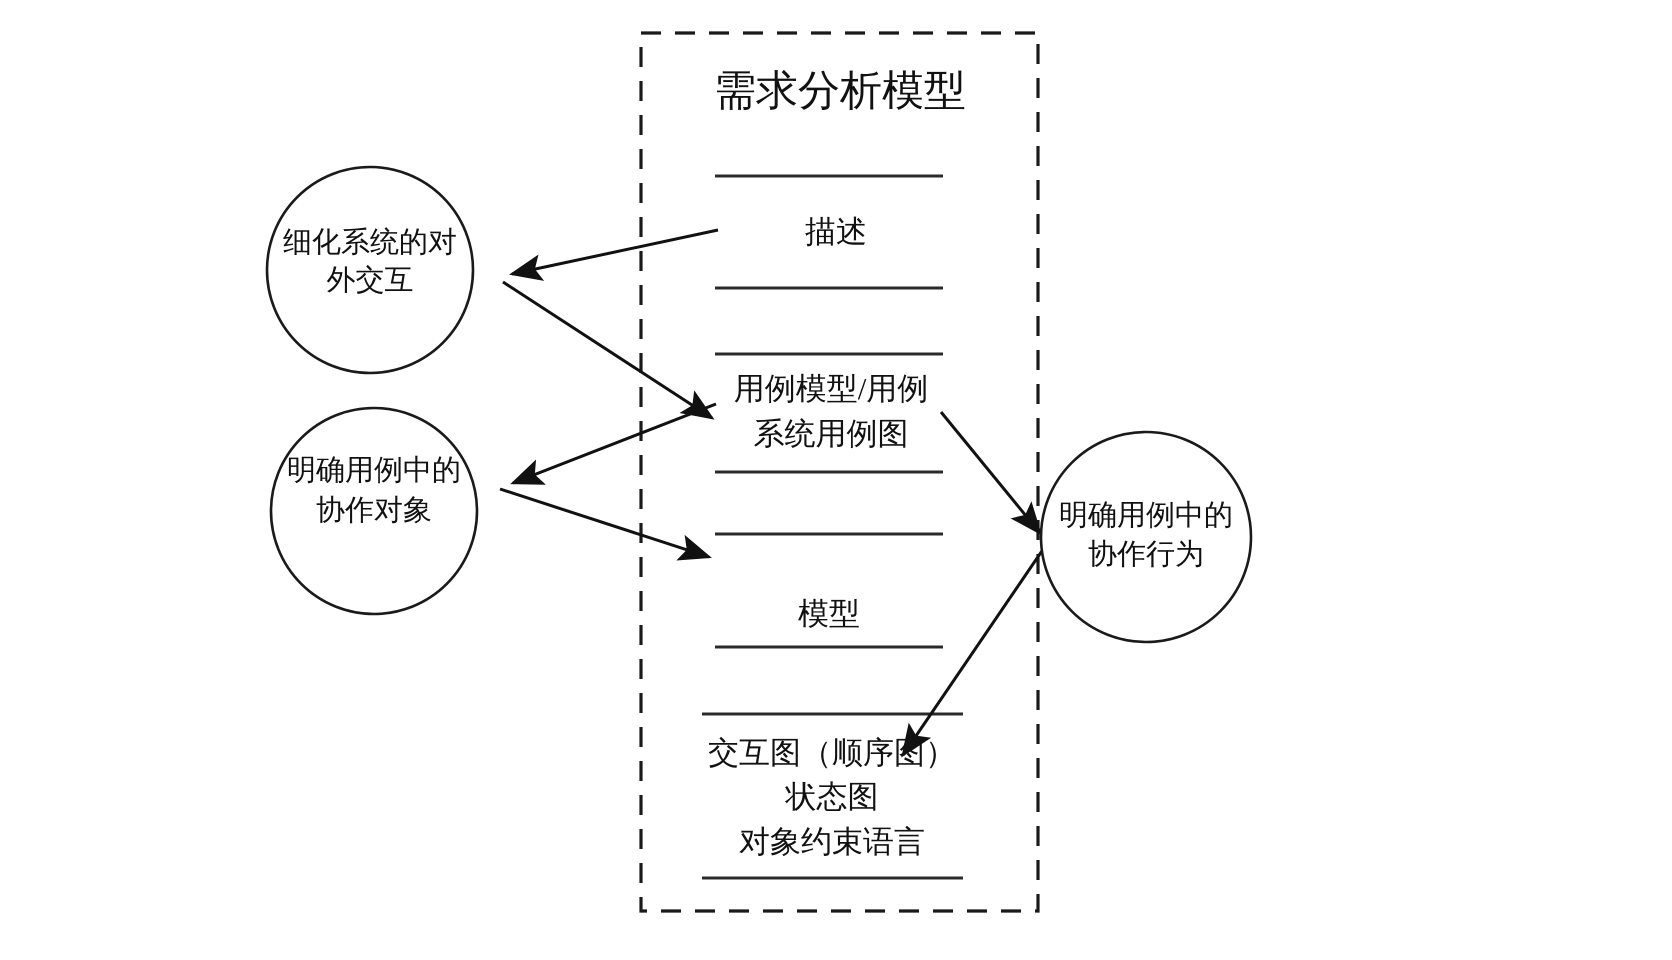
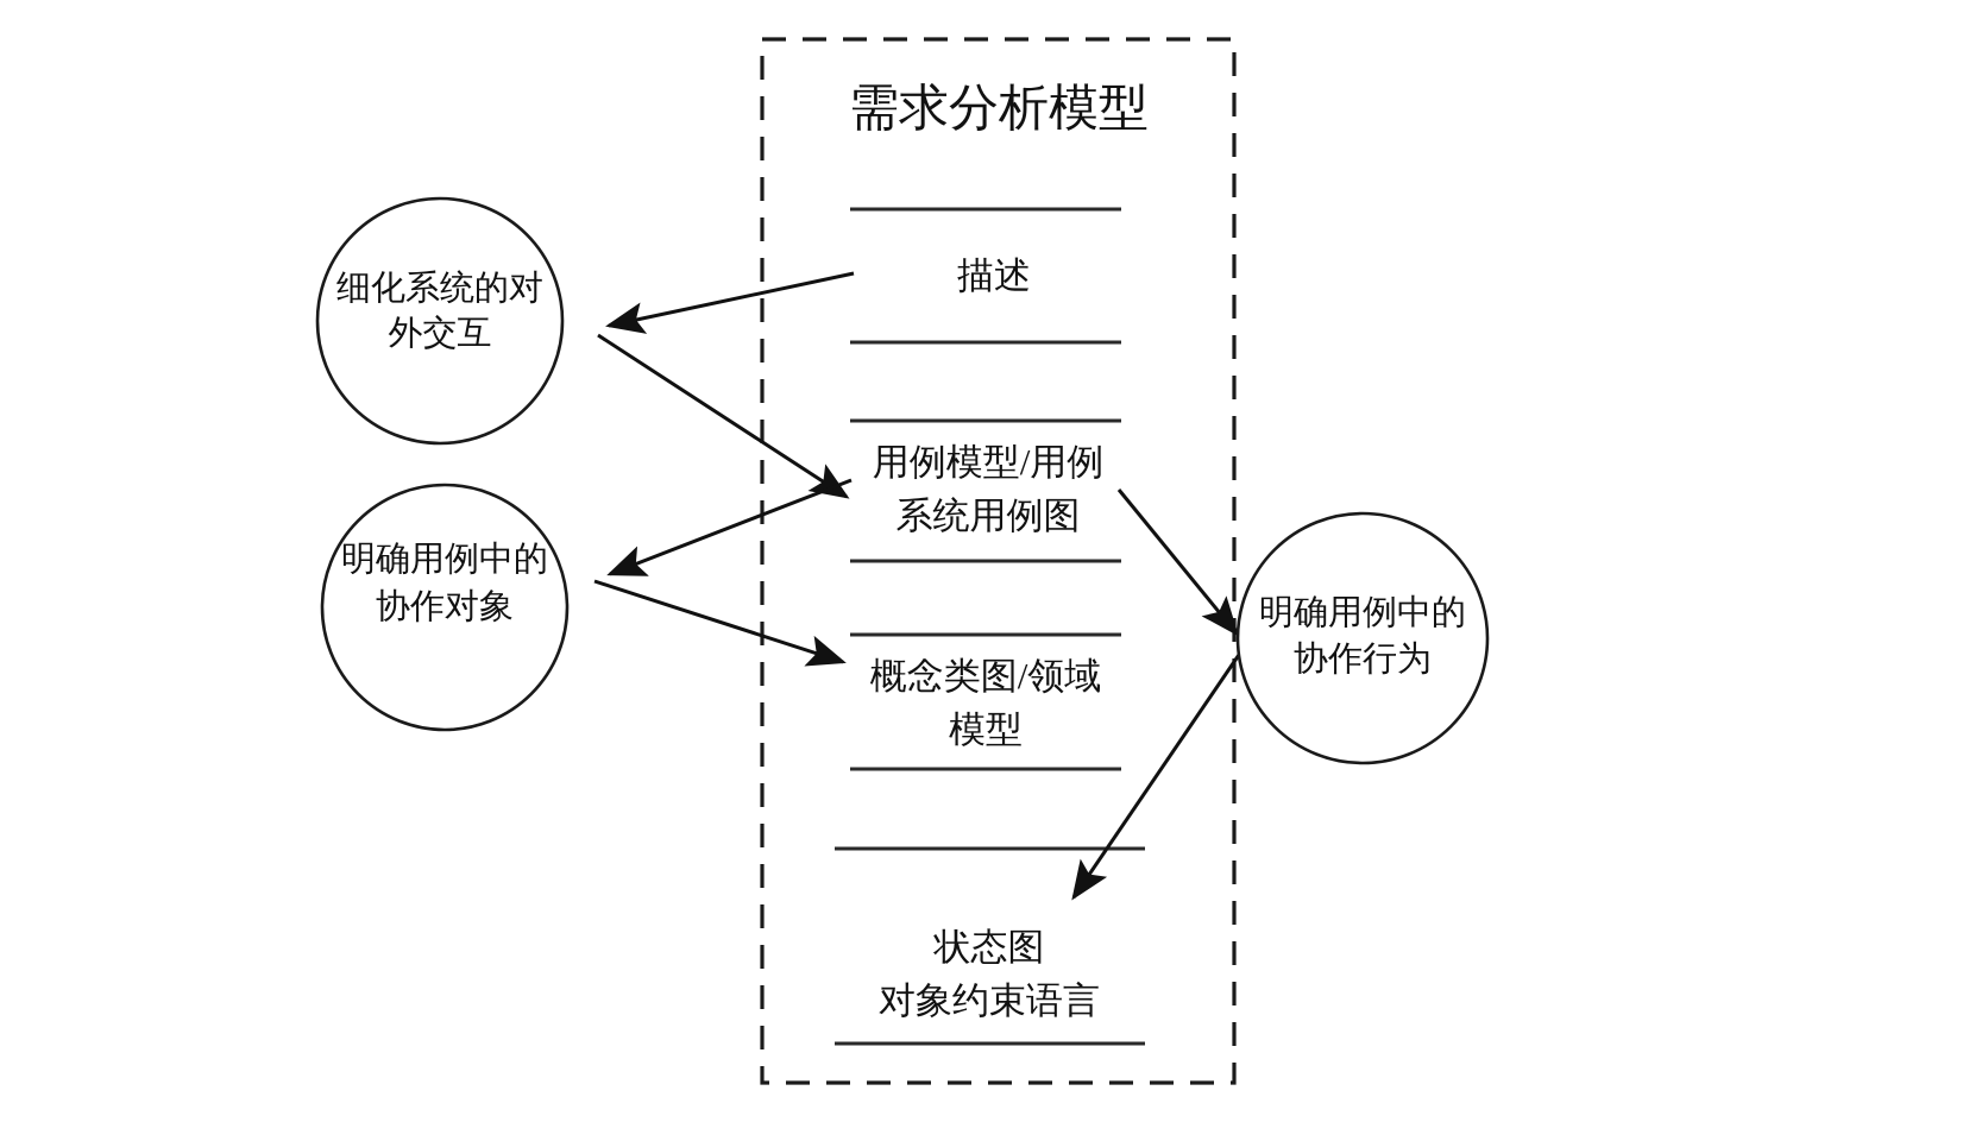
  需求分析模型
  描述
  用例模型/用例
  系统用例图
+ 概念类图/领域
  模型
- 交互图（顺序图）
  状态图
  对象约束语言
  细化系统的对
  外交互
  明确用例中的
  协作对象
  明确用例中的
  协作行为
